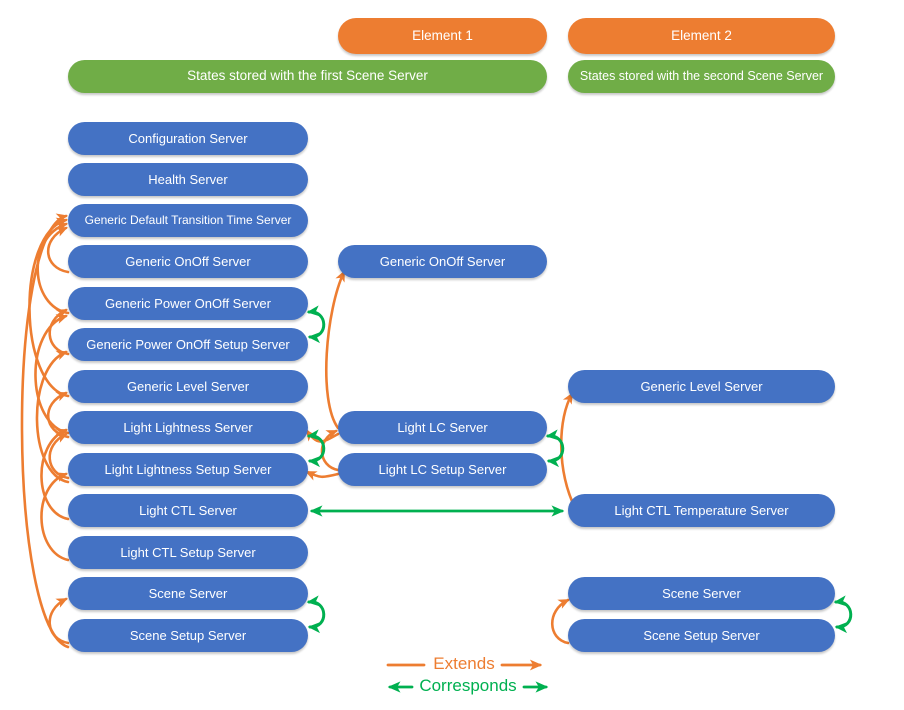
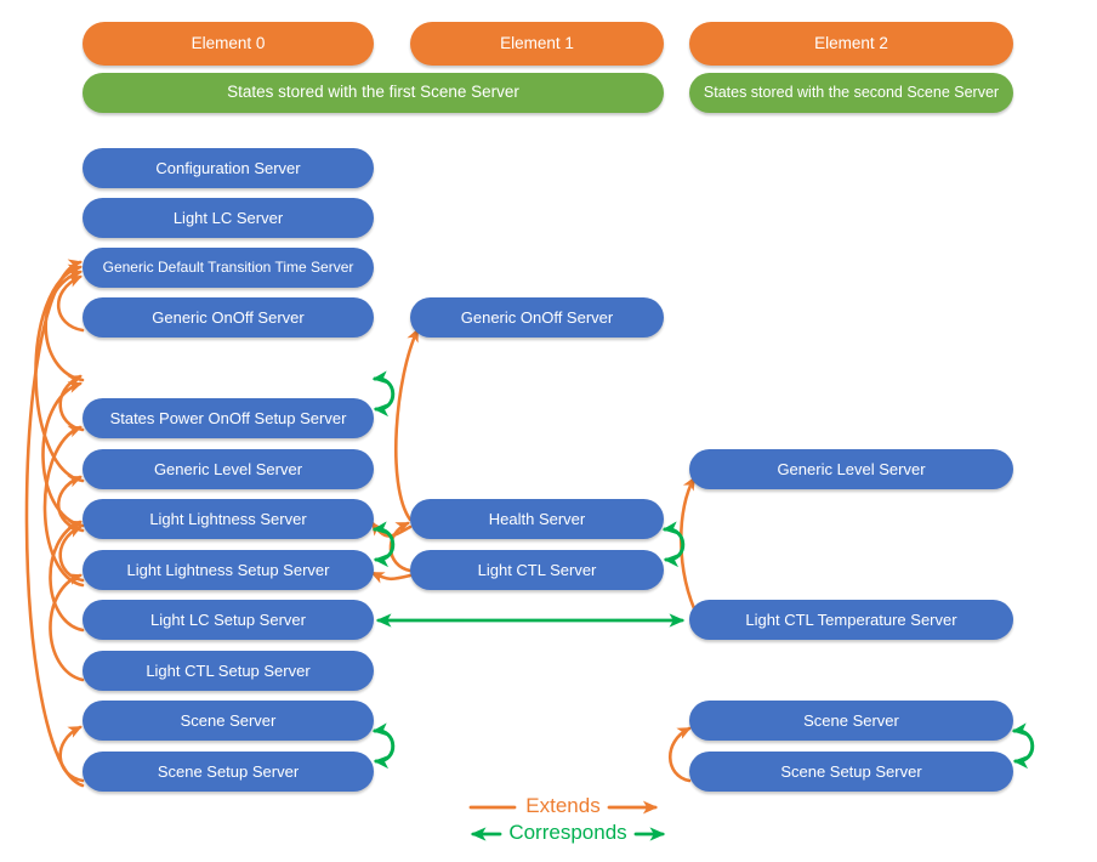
+ Element 0
  Element 1
  Element 2
  States stored with the first Scene Server
  States stored with the second Scene Server
  Configuration Server
- Health Server
+ Light LC Server
  Generic Default Transition Time Server
  Generic OnOff Server
- Generic Power OnOff Server
- Generic Power OnOff Setup Server
+ States Power OnOff Setup Server
  Generic Level Server
  Light Lightness Server
  Light Lightness Setup Server
- Light CTL Server
+ Light LC Setup Server
  Light CTL Setup Server
  Scene Server
  Scene Setup Server
  Generic OnOff Server
- Light LC Server
+ Health Server
- Light LC Setup Server
+ Light CTL Server
  Generic Level Server
  Light CTL Temperature Server
  Scene Server
  Scene Setup Server
  Extends
  Corresponds
